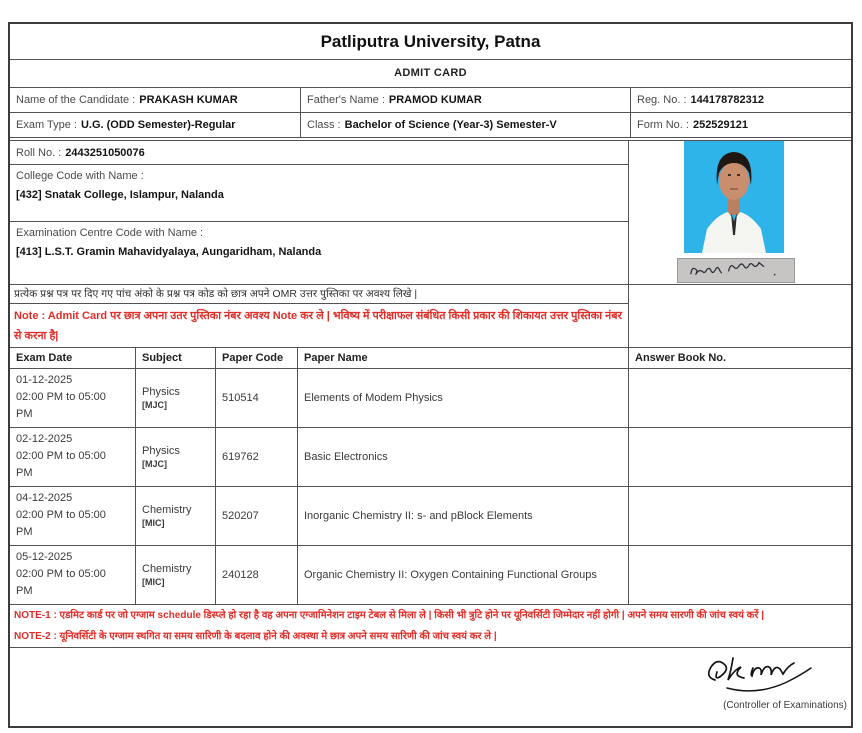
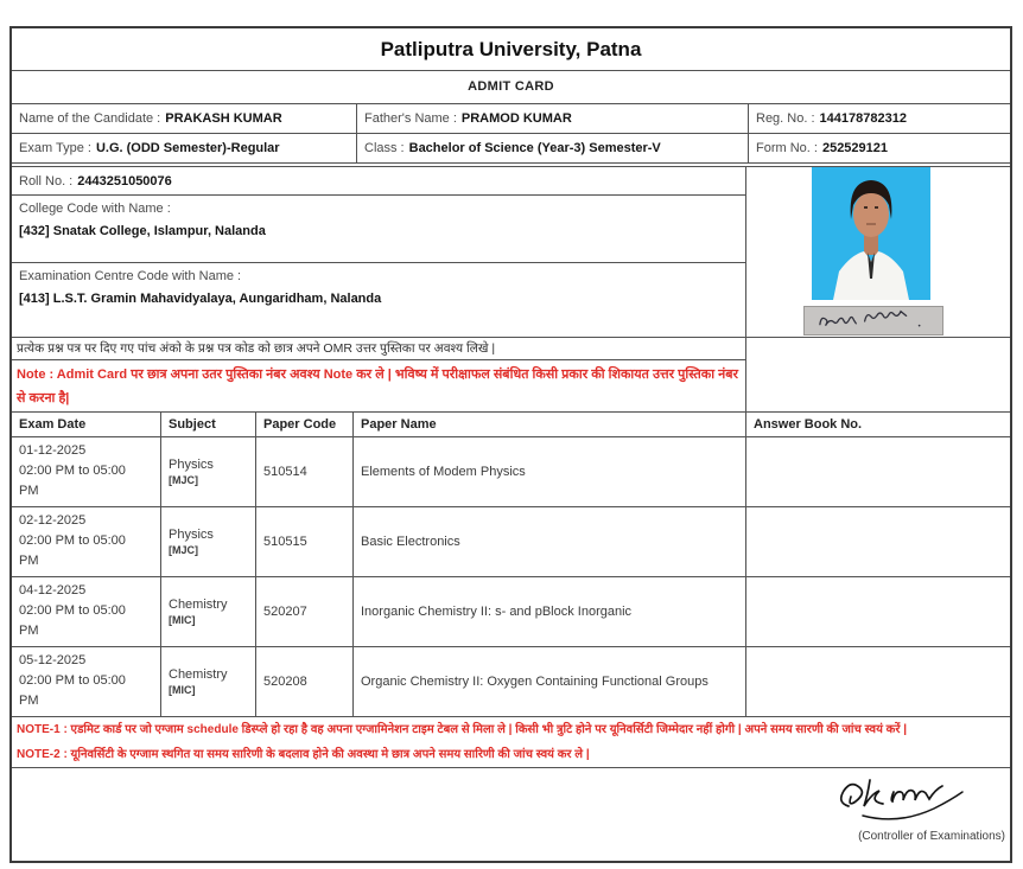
  Patliputra University, Patna
  ADMIT CARD
  Name of the Candidate :
  PRAKASH KUMAR
  Father's Name :
  PRAMOD KUMAR
  Reg. No. :
  144178782312
  Exam Type :
  U.G. (ODD Semester)-Regular
  Class :
  Bachelor of Science (Year-3) Semester-V
  Form No. :
  252529121
  Roll No. :
  2443251050076
  College Code with Name :
  [432] Snatak College, Islampur, Nalanda
  Examination Centre Code with Name :
  [413] L.S.T. Gramin Mahavidyalaya, Aungaridham, Nalanda
  प्रत्येक प्रश्न पत्र पर दिए गए पांच अंको के प्रश्न पत्र कोड को छात्र अपने OMR उत्तर पुस्तिका पर अवश्य लिखे |
  Note : Admit Card पर छात्र अपना उतर पुस्तिका नंबर अवश्य Note कर ले | भविष्य में परीक्षाफल संबंधित किसी प्रकार की शिकायत उत्तर पुस्तिका नंबर से करना है|
  Exam Date
  Subject
  Paper Code
  Paper Name
  01-12-2025
  02:00 PM to 05:00 PM
  Physics
  [MJC]
  510514
  Elements of Modem Physics
  02-12-2025
  02:00 PM to 05:00 PM
  Physics
  [MJC]
- 619762
+ 510515
  Basic Electronics
  04-12-2025
  02:00 PM to 05:00 PM
  Chemistry
  [MIC]
  520207
- Inorganic Chemistry II: s- and pBlock Elements
+ Inorganic Chemistry II: s- and pBlock Inorganic
  05-12-2025
  02:00 PM to 05:00 PM
  Chemistry
  [MIC]
- 240128
+ 520208
  Organic Chemistry II: Oxygen Containing Functional Groups
  Answer Book No.
  NOTE-1 : एडमिट कार्ड पर जो एग्जाम schedule डिस्प्ले हो रहा है वह अपना एग्जामिनेशन टाइम टेबल से मिला ले | किसी भी त्रुटि होने पर यूनिवर्सिटी जिम्मेदार नहीं होगी | अपने समय सारणी की जांच स्वयं करें |
  NOTE-2 : यूनिवर्सिटी के एग्जाम स्थगित या समय सारिणी के बदलाव होने की अवस्था मे छात्र अपने समय सारिणी की जांच स्वयं कर ले |
  (Controller of Examinations)
